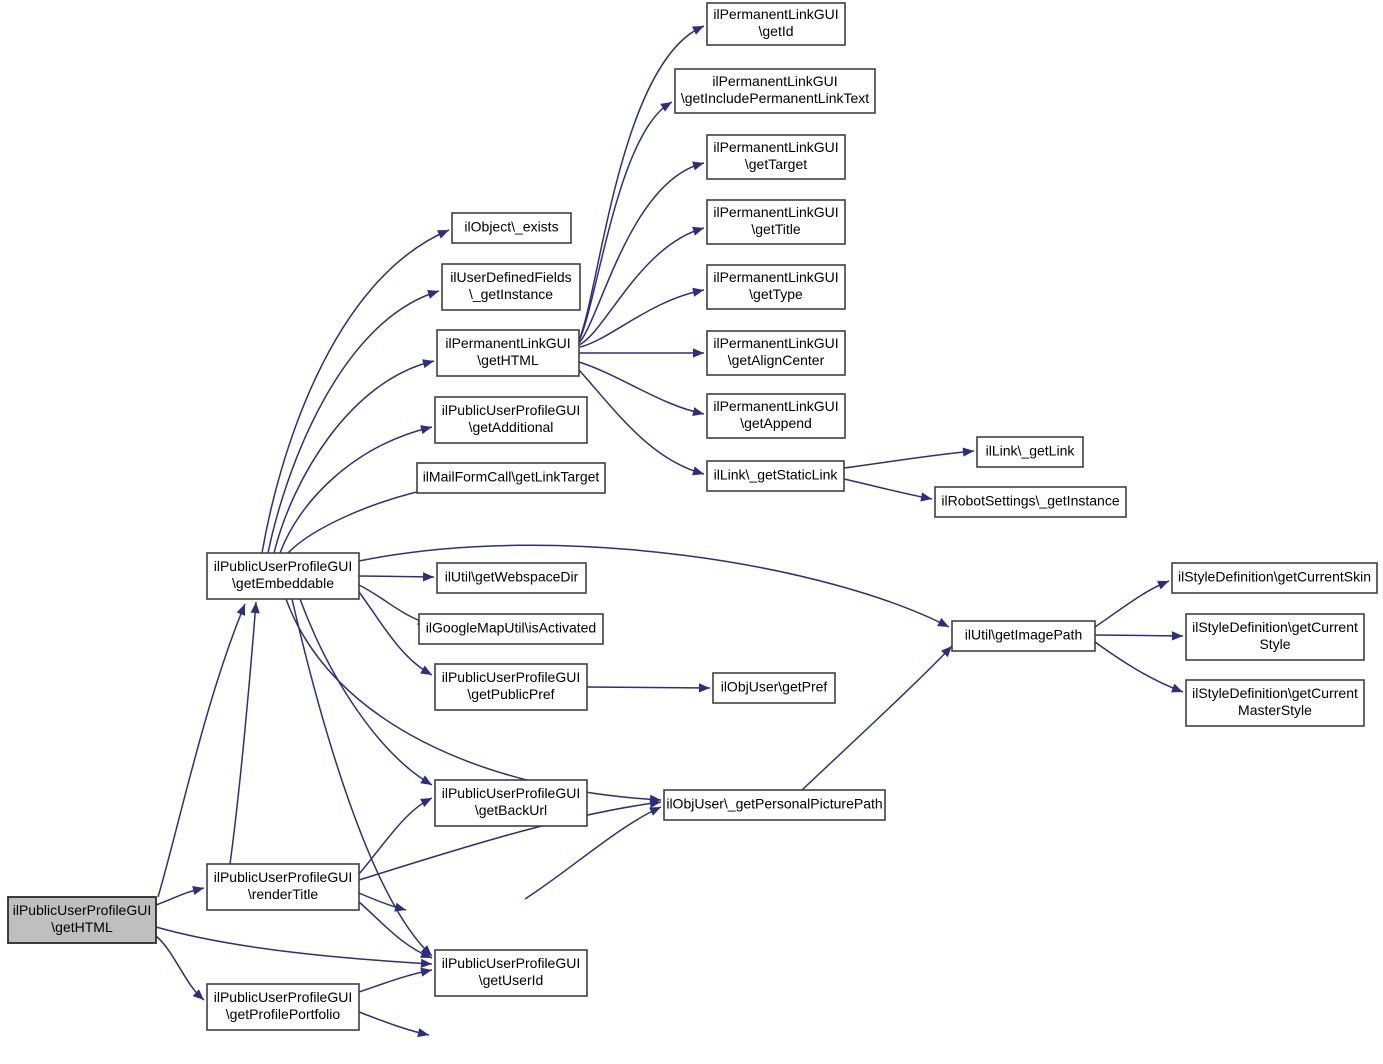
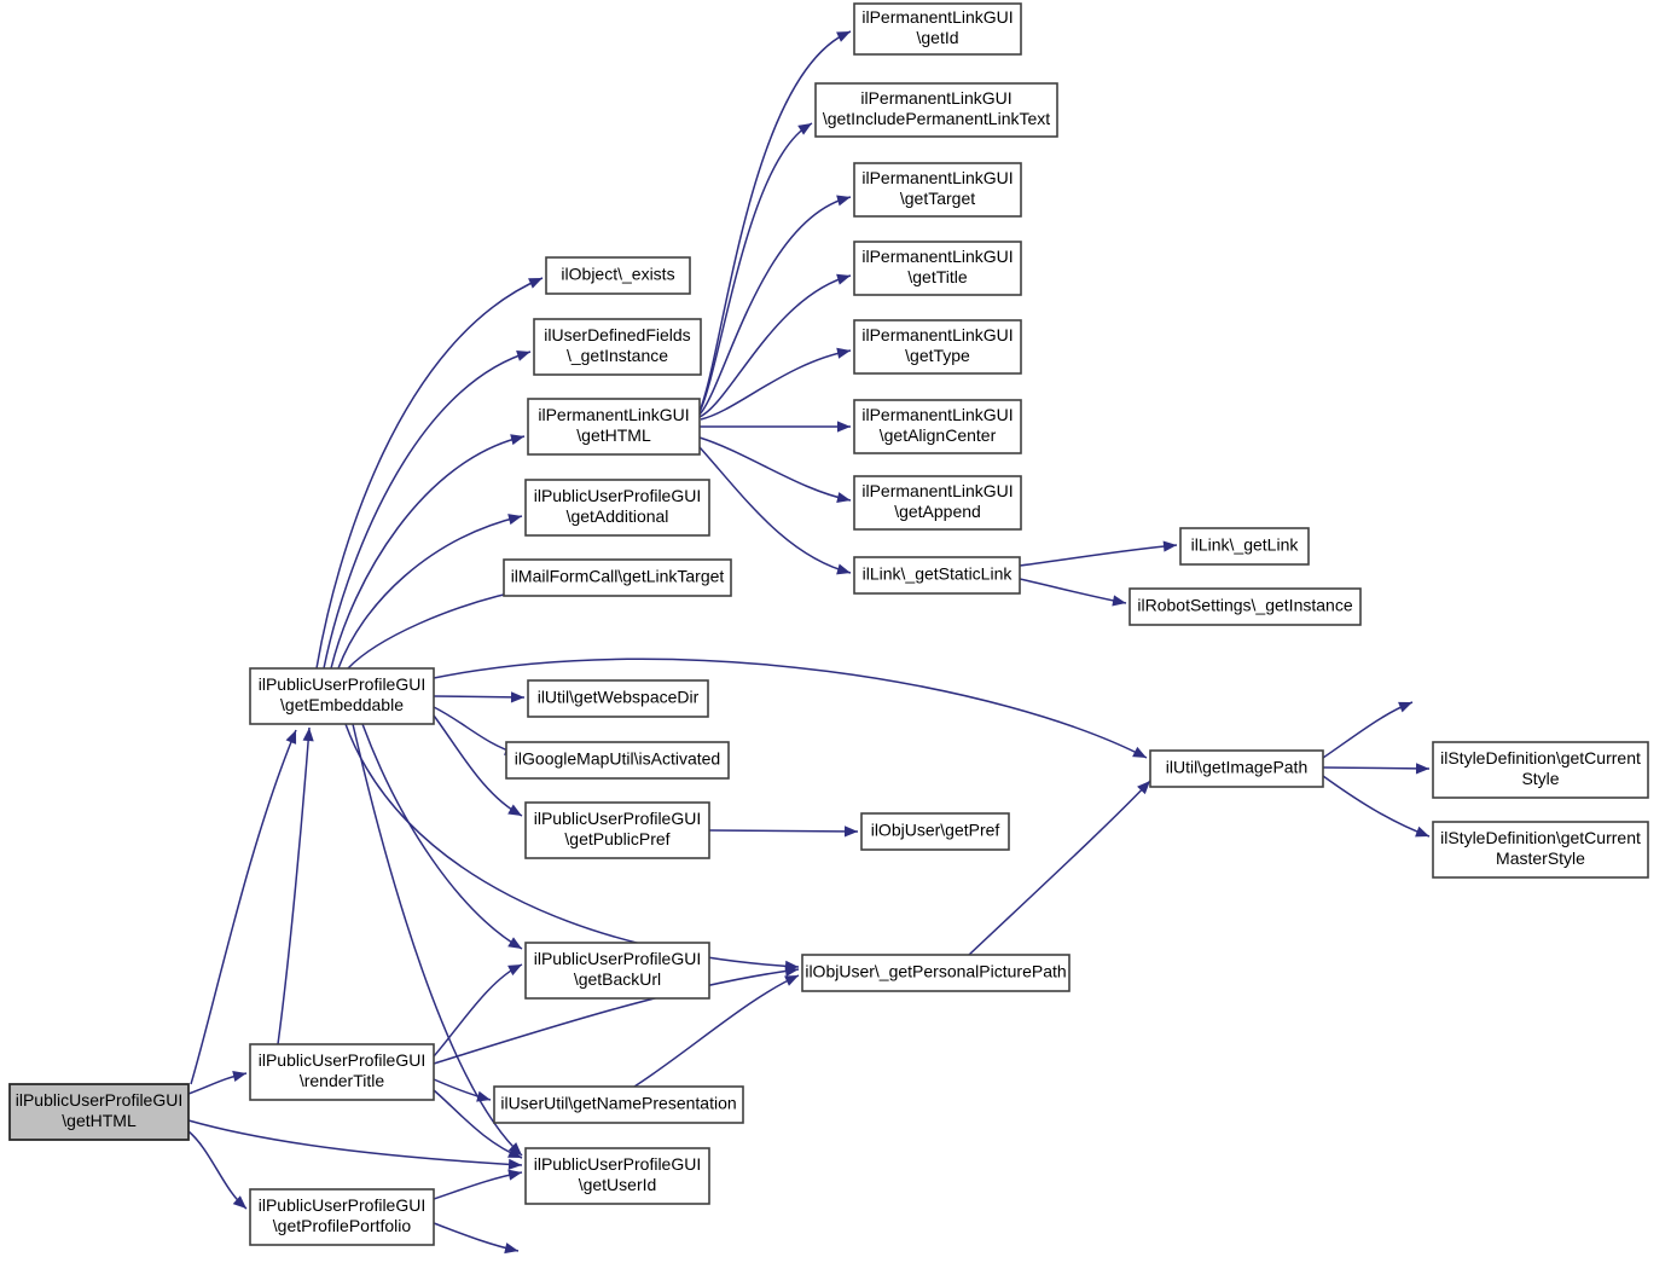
  ilPublicUserProfileGUI
  \getHTML
  ilPublicUserProfileGUI
  \renderTitle
  ilPublicUserProfileGUI
  \getProfilePortfolio
  ilPublicUserProfileGUI
  \getEmbeddable
  ilObject\_exists
  ilUserDefinedFields
  \_getInstance
  ilPermanentLinkGUI
  \getHTML
  ilPublicUserProfileGUI
  \getAdditional
  ilMailFormCall\getLinkTarget
  ilUtil\getWebspaceDir
  ilGoogleMapUtil\isActivated
  ilPublicUserProfileGUI
  \getPublicPref
  ilPublicUserProfileGUI
  \getBackUrl
+ ilUserUtil\getNamePresentation
  ilPublicUserProfileGUI
  \getUserId
  ilPermanentLinkGUI
  \getId
  ilPermanentLinkGUI
  \getIncludePermanentLinkText
  ilPermanentLinkGUI
  \getTarget
  ilPermanentLinkGUI
  \getTitle
  ilPermanentLinkGUI
  \getType
  ilPermanentLinkGUI
  \getAlignCenter
  ilPermanentLinkGUI
  \getAppend
  ilLink\_getStaticLink
  ilLink\_getLink
  ilRobotSettings\_getInstance
  ilObjUser\getPref
  ilObjUser\_getPersonalPicturePath
  ilUtil\getImagePath
- ilStyleDefinition\getCurrentSkin
  ilStyleDefinition\getCurrent
  Style
  ilStyleDefinition\getCurrent
  MasterStyle
